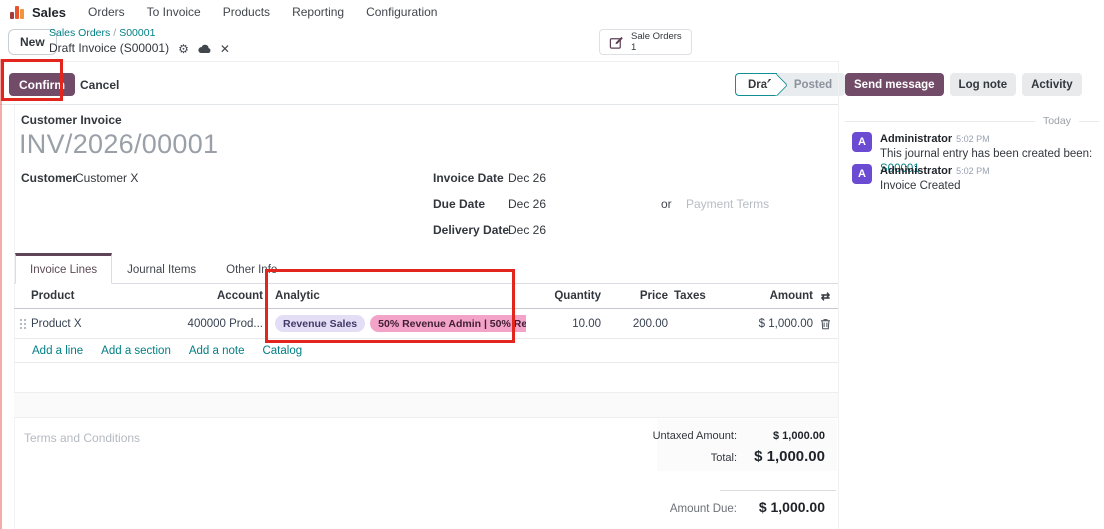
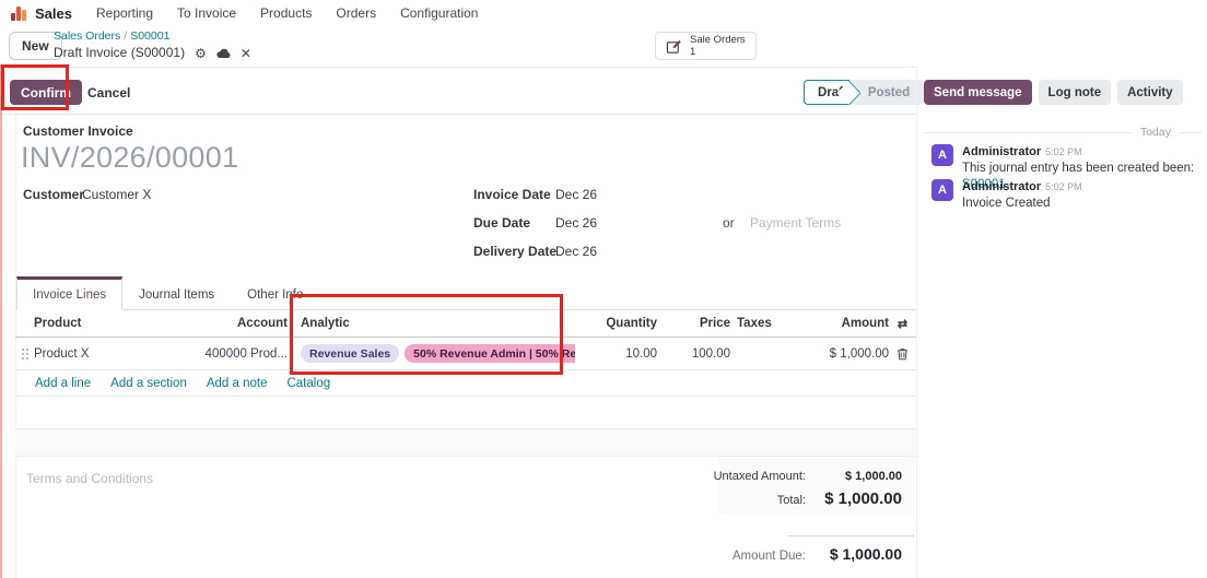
  Sales
- Orders
+ Reporting
  To Invoice
  Products
- Reporting
+ Orders
  Configuration
  New
  Sales Orders / S00001
  Draft Invoice (S00001)
  ⚙
  ✕
  Sale Orders
  1
  Confirm
  Cancel
  Posted
  Send message
  Log note
  Activity
  Today
  A
  Administrator 5:02 PM
  This journal entry has been created been: S00001
  A
  Administrator 5:02 PM
  Invoice Created
  Customer Invoice
  INV/2026/00001
  Customer
  Customer X
  Invoice Date
  Dec 26
  Due Date
  Dec 26
  or
  Payment Terms
  Delivery Date
  Dec 26
  Invoice Lines
  Journal Items
  Other Info
  Product
  Account
  Analytic
  Quantity
  Price
  Taxes
  Amount
  ⇄
  Product X
  400000 Prod...
  Revenue Sales
  50% Revenue Admin | 50% Re
  10.00
- 200.00
+ 100.00
  $ 1,000.00
  Add a line
  Add a section
  Add a note
  Catalog
  Terms and Conditions
  Untaxed Amount:
  $ 1,000.00
  Total:
  $ 1,000.00
  Amount Due:
  $ 1,000.00
